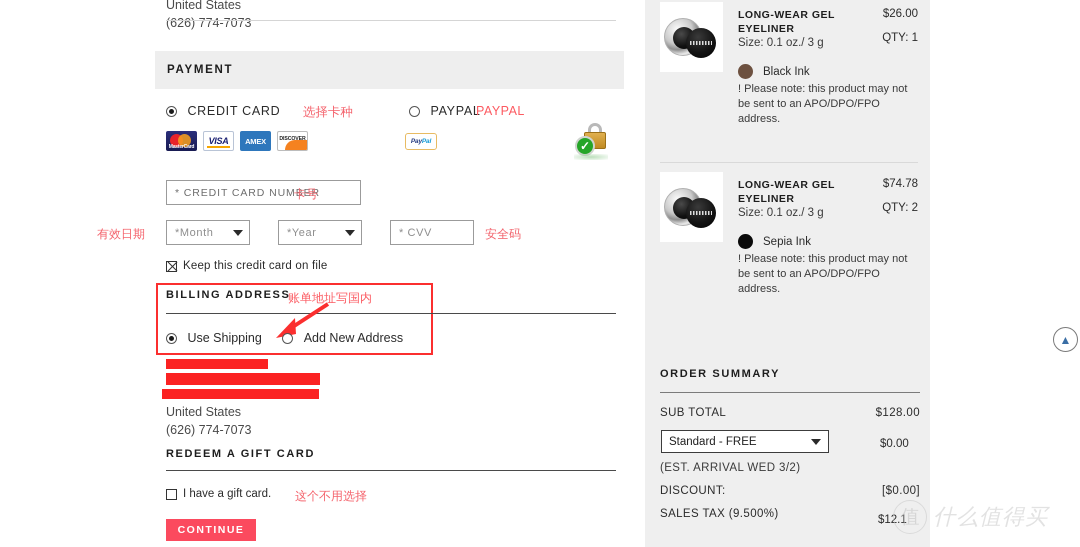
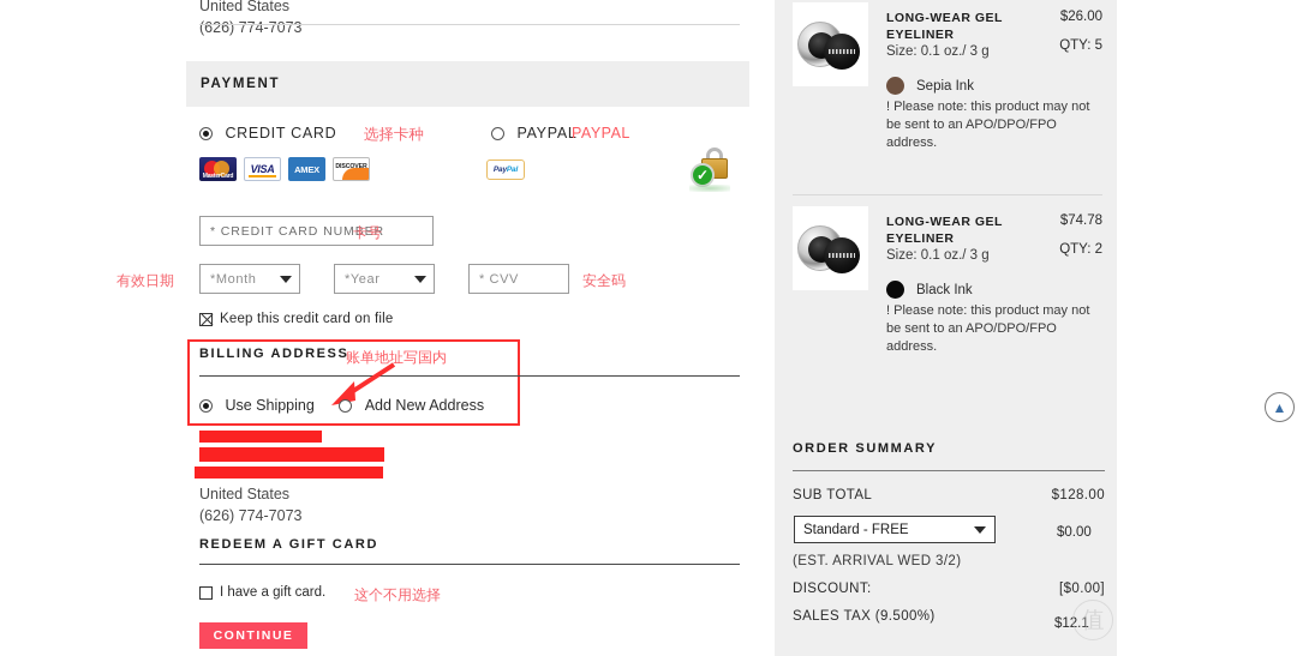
  United States
  (626) 774-7073
  PAYMENT
  CREDIT CARD 选择卡种
  PAYPAL
  PAYPAL
  VISA
  AMEX
  ✓
  * CREDIT CARD NUMBER
  卡号
  有效日期
  *Month
  *Year
  * CVV
  安全码
  Keep this credit card on file
  BILLING ADDRESS
  账单地址写国内
  Use Shipping Add New Address
  United States
  (626) 774-7073
  REDEEM A GIFT CARD
  I have a gift card.
  这个不用选择
  CONTINUE
  LONG-WEAR GEL EYELINER
  Size: 0.1 oz./ 3 g
  $26.00
- QTY: 1
+ QTY: 5
- Black Ink
+ Sepia Ink
  ! Please note: this product may not be sent to an APO/DPO/FPO address.
  LONG-WEAR GEL EYELINER
  Size: 0.1 oz./ 3 g
  $74.78
  QTY: 2
- Sepia Ink
+ Black Ink
  ! Please note: this product may not be sent to an APO/DPO/FPO address.
  ORDER SUMMARY
  SUB TOTAL
  $128.00
  Standard - FREE
  $0.00
  (EST. ARRIVAL WED 3/2)
  DISCOUNT:
  [$0.00]
  SALES TAX (9.500%)
  $12.1
  ▲
  值
- 什么值得买
